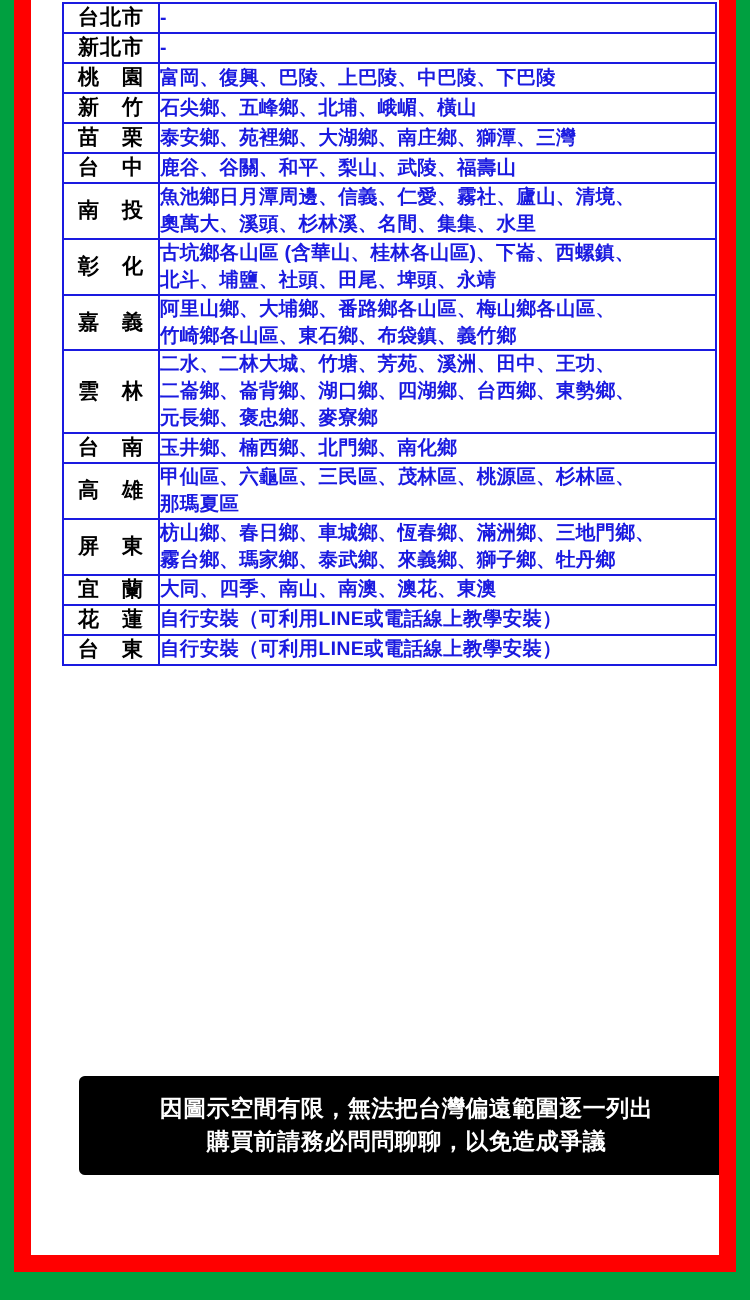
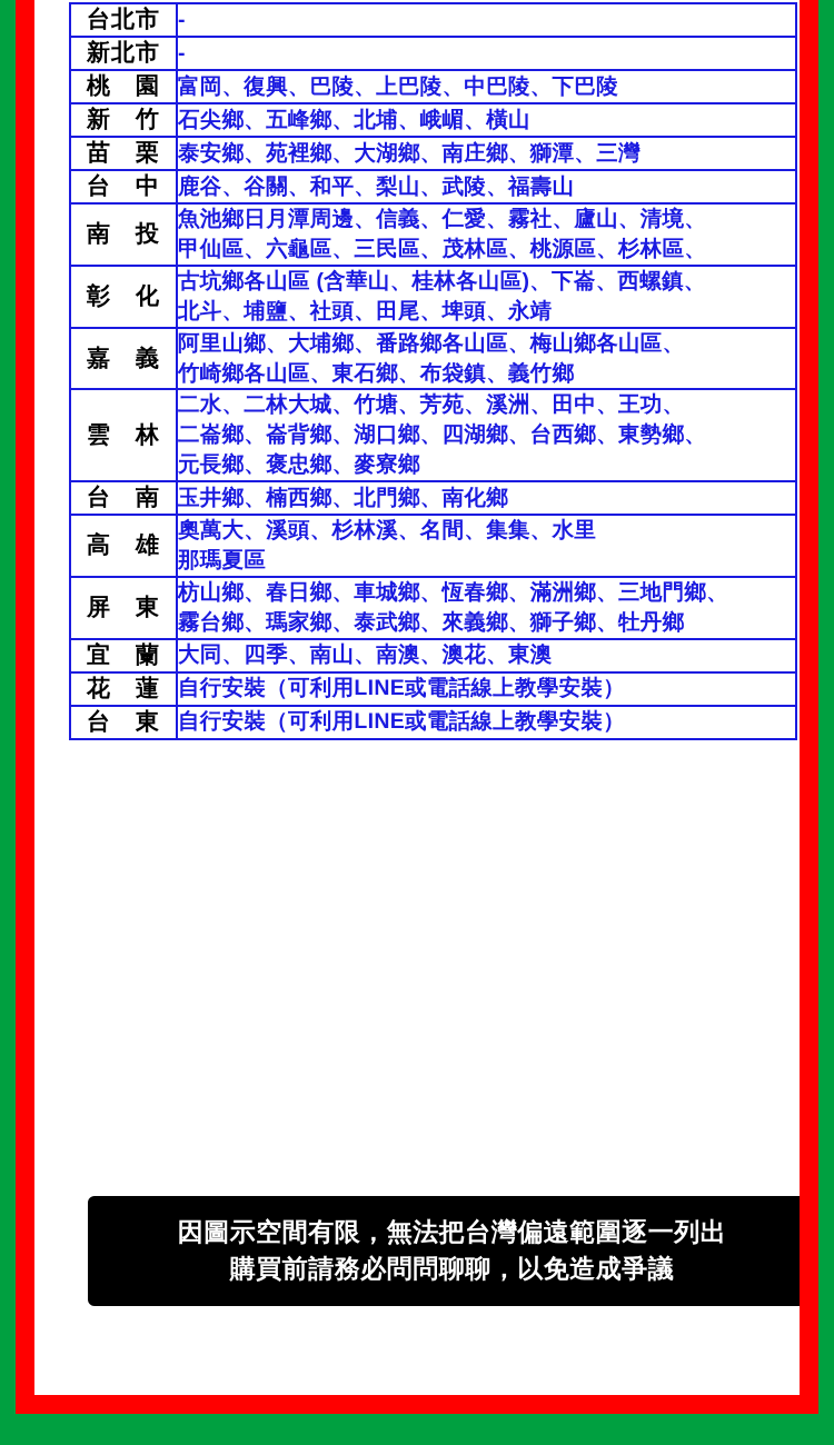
  台北市	-
  新北市	-
  桃 園	富岡、復興、巴陵、上巴陵、中巴陵、下巴陵
  新 竹	石尖鄉、五峰鄉、北埔、峨嵋、橫山
  苗 栗	泰安鄉、苑裡鄉、大湖鄉、南庄鄉、獅潭、三灣
  台 中	鹿谷、谷關、和平、梨山、武陵、福壽山
- 南 投	魚池鄉日月潭周邊、信義、仁愛、霧社、廬山、清境、 奧萬大、溪頭、杉林溪、名間、集集、水里
+ 南 投	魚池鄉日月潭周邊、信義、仁愛、霧社、廬山、清境、 甲仙區、六龜區、三民區、茂林區、桃源區、杉林區、
  彰 化	古坑鄉各山區 (含華山、桂林各山區)、下崙、西螺鎮、 北斗、埔鹽、社頭、田尾、埤頭、永靖
  嘉 義	阿里山鄉、大埔鄉、番路鄉各山區、梅山鄉各山區、 竹崎鄉各山區、東石鄉、布袋鎮、義竹鄉
  雲 林	二水、二林大城、竹塘、芳苑、溪洲、田中、王功、 二崙鄉、崙背鄉、湖口鄉、四湖鄉、台西鄉、東勢鄉、 元長鄉、褒忠鄉、麥寮鄉
  台 南	玉井鄉、楠西鄉、北門鄉、南化鄉
- 高 雄	甲仙區、六龜區、三民區、茂林區、桃源區、杉林區、 那瑪夏區
+ 高 雄	奧萬大、溪頭、杉林溪、名間、集集、水里 那瑪夏區
  屏 東	枋山鄉、春日鄉、車城鄉、恆春鄉、滿洲鄉、三地門鄉、 霧台鄉、瑪家鄉、泰武鄉、來義鄉、獅子鄉、牡丹鄉
  宜 蘭	大同、四季、南山、南澳、澳花、東澳
  花 蓮	自行安裝（可利用LINE或電話線上教學安裝）
  台 東	自行安裝（可利用LINE或電話線上教學安裝）
  因圖示空間有限，無法把台灣偏遠範圍逐一列出
  購買前請務必問問聊聊，以免造成爭議
